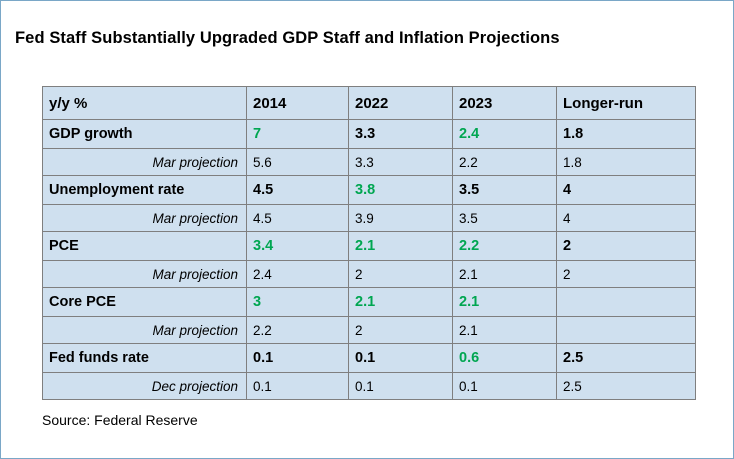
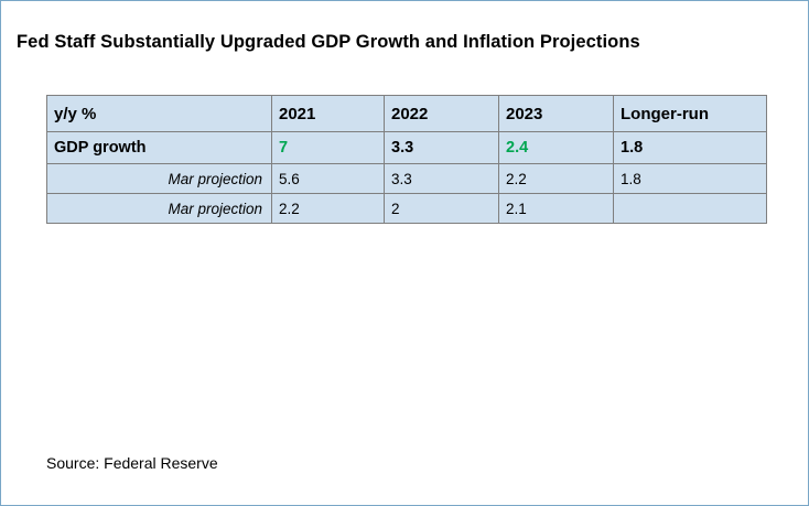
- Fed Staff Substantially Upgraded GDP Staff and Inflation Projections
+ Fed Staff Substantially Upgraded GDP Growth and Inflation Projections
- y/y %	2014	2022	2023	Longer-run
+ y/y %	2021	2022	2023	Longer-run
  GDP growth	7	3.3	2.4	1.8
  Mar projection	5.6	3.3	2.2	1.8
- Unemployment rate	4.5	3.8	3.5	4
- Mar projection	4.5	3.9	3.5	4
- PCE	3.4	2.1	2.2	2
- Mar projection	2.4	2	2.1	2
- Core PCE	3	2.1	2.1
  Mar projection	2.2	2	2.1
- Fed funds rate	0.1	0.1	0.6	2.5
- Dec projection	0.1	0.1	0.1	2.5
  Source: Federal Reserve
